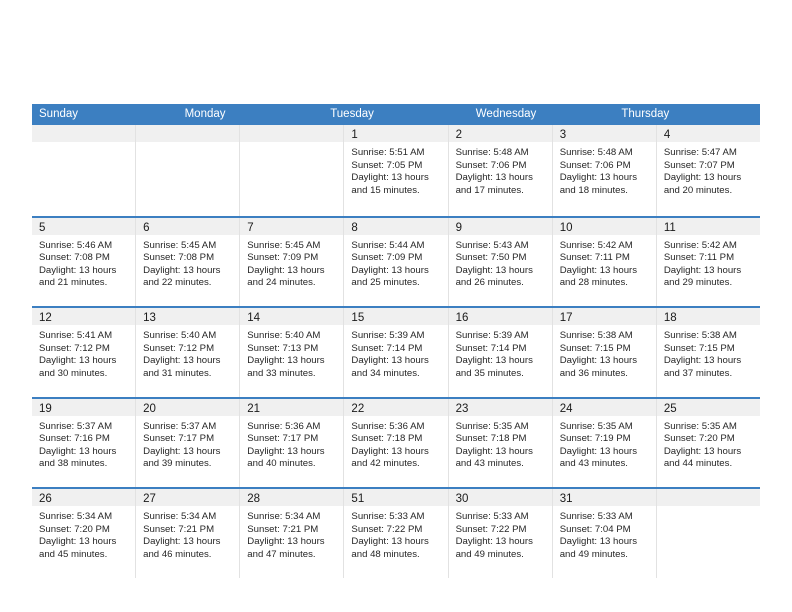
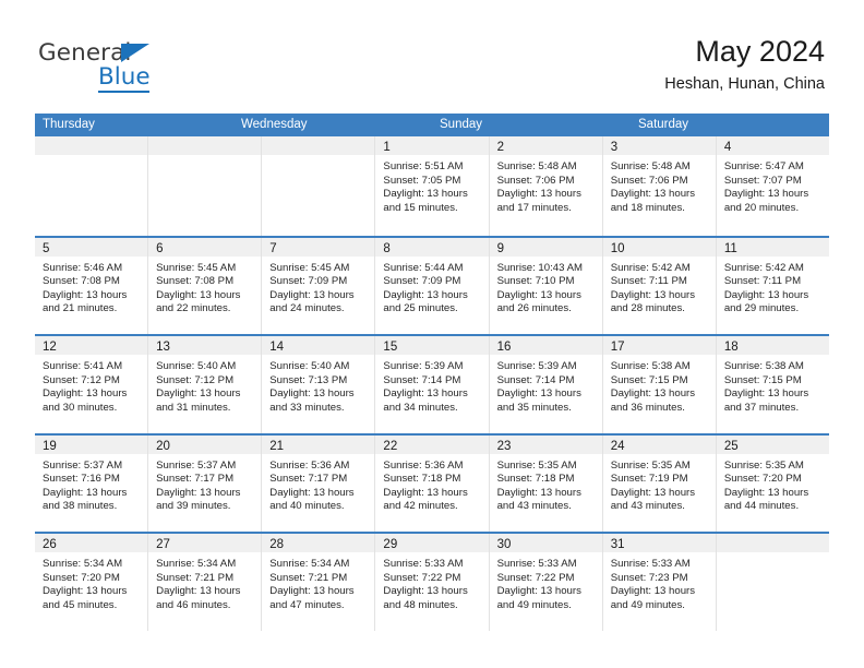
+ General
+ Blue
+ May 2024
+ Heshan, Hunan, China
- Sunday
+ Thursday
- Monday
- Tuesday
  Wednesday
- Thursday
+ Sunday
+ Saturday
  1
  Sunrise: 5:51 AM
  Sunset: 7:05 PM
  Daylight: 13 hours
  and 15 minutes.
  2
  Sunrise: 5:48 AM
  Sunset: 7:06 PM
  Daylight: 13 hours
  and 17 minutes.
  3
  Sunrise: 5:48 AM
  Sunset: 7:06 PM
  Daylight: 13 hours
  and 18 minutes.
  4
  Sunrise: 5:47 AM
  Sunset: 7:07 PM
  Daylight: 13 hours
  and 20 minutes.
  5
  Sunrise: 5:46 AM
  Sunset: 7:08 PM
  Daylight: 13 hours
  and 21 minutes.
  6
  Sunrise: 5:45 AM
  Sunset: 7:08 PM
  Daylight: 13 hours
  and 22 minutes.
  7
  Sunrise: 5:45 AM
  Sunset: 7:09 PM
  Daylight: 13 hours
  and 24 minutes.
  8
  Sunrise: 5:44 AM
  Sunset: 7:09 PM
  Daylight: 13 hours
  and 25 minutes.
  9
- Sunrise: 5:43 AM
+ Sunrise: 10:43 AM
- Sunset: 7:50 PM
+ Sunset: 7:10 PM
  Daylight: 13 hours
  and 26 minutes.
  10
  Sunrise: 5:42 AM
  Sunset: 7:11 PM
  Daylight: 13 hours
  and 28 minutes.
  11
  Sunrise: 5:42 AM
  Sunset: 7:11 PM
  Daylight: 13 hours
  and 29 minutes.
  12
  Sunrise: 5:41 AM
  Sunset: 7:12 PM
  Daylight: 13 hours
  and 30 minutes.
  13
  Sunrise: 5:40 AM
  Sunset: 7:12 PM
  Daylight: 13 hours
  and 31 minutes.
  14
  Sunrise: 5:40 AM
  Sunset: 7:13 PM
  Daylight: 13 hours
  and 33 minutes.
  15
  Sunrise: 5:39 AM
  Sunset: 7:14 PM
  Daylight: 13 hours
  and 34 minutes.
  16
  Sunrise: 5:39 AM
  Sunset: 7:14 PM
  Daylight: 13 hours
  and 35 minutes.
  17
  Sunrise: 5:38 AM
  Sunset: 7:15 PM
  Daylight: 13 hours
  and 36 minutes.
  18
  Sunrise: 5:38 AM
  Sunset: 7:15 PM
  Daylight: 13 hours
  and 37 minutes.
  19
  Sunrise: 5:37 AM
  Sunset: 7:16 PM
  Daylight: 13 hours
  and 38 minutes.
  20
  Sunrise: 5:37 AM
  Sunset: 7:17 PM
  Daylight: 13 hours
  and 39 minutes.
  21
  Sunrise: 5:36 AM
  Sunset: 7:17 PM
  Daylight: 13 hours
  and 40 minutes.
  22
  Sunrise: 5:36 AM
  Sunset: 7:18 PM
  Daylight: 13 hours
  and 42 minutes.
  23
  Sunrise: 5:35 AM
  Sunset: 7:18 PM
  Daylight: 13 hours
  and 43 minutes.
  24
  Sunrise: 5:35 AM
  Sunset: 7:19 PM
  Daylight: 13 hours
  and 43 minutes.
  25
  Sunrise: 5:35 AM
  Sunset: 7:20 PM
  Daylight: 13 hours
  and 44 minutes.
  26
  Sunrise: 5:34 AM
  Sunset: 7:20 PM
  Daylight: 13 hours
  and 45 minutes.
  27
  Sunrise: 5:34 AM
  Sunset: 7:21 PM
  Daylight: 13 hours
  and 46 minutes.
  28
  Sunrise: 5:34 AM
  Sunset: 7:21 PM
  Daylight: 13 hours
  and 47 minutes.
- 51
+ 29
  Sunrise: 5:33 AM
  Sunset: 7:22 PM
  Daylight: 13 hours
  and 48 minutes.
  30
  Sunrise: 5:33 AM
  Sunset: 7:22 PM
  Daylight: 13 hours
  and 49 minutes.
  31
  Sunrise: 5:33 AM
- Sunset: 7:04 PM
+ Sunset: 7:23 PM
  Daylight: 13 hours
  and 49 minutes.
